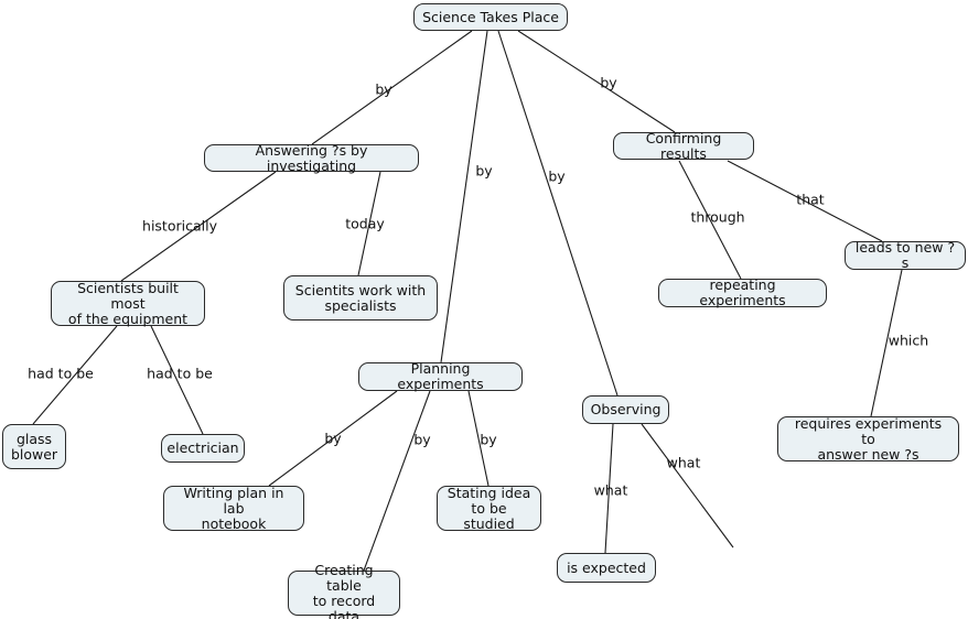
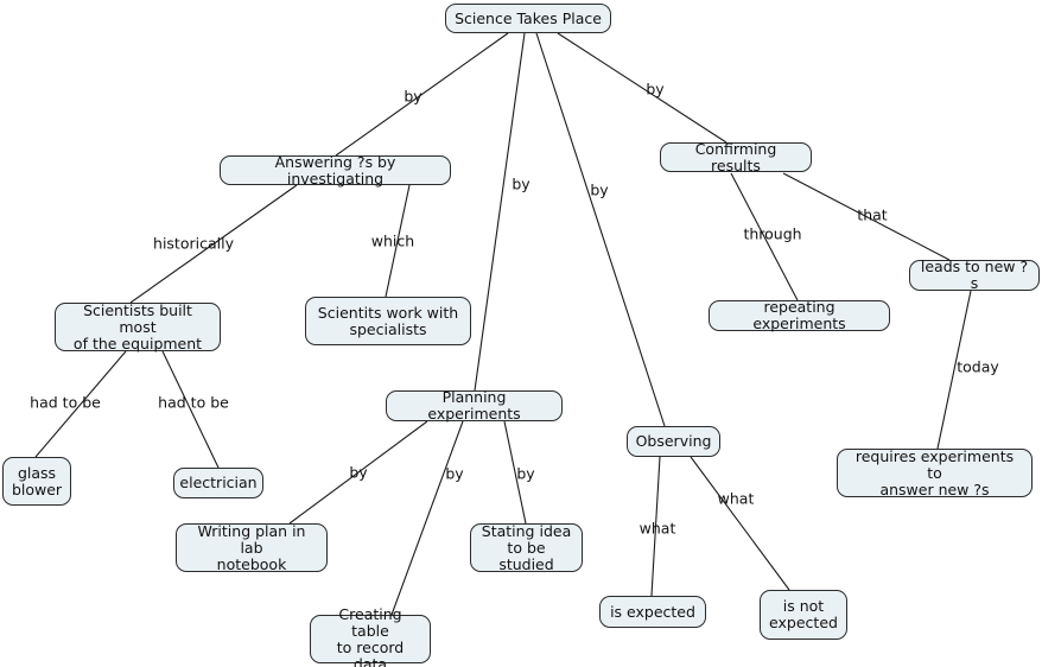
  by
  by
  by
  by
  historically
- today
+ which
  through
  that
- which
+ today
  had to be
  had to be
  by
  by
  by
  what
  what
  Science Takes Place
  Answering ?s by investigating
  Confirming results
  Scientists built most
  of the equipment
  Scientits work with
  specialists
  Planning experiments
  Observing
  repeating experiments
  leads to new ?s
  requires experiments to
  answer new ?s
  glass
  blower
  electrician
  Writing plan in lab
  notebook
  Creating table
  to record data
  Stating idea
  to be studied
  is expected
+ is not
+ expected
